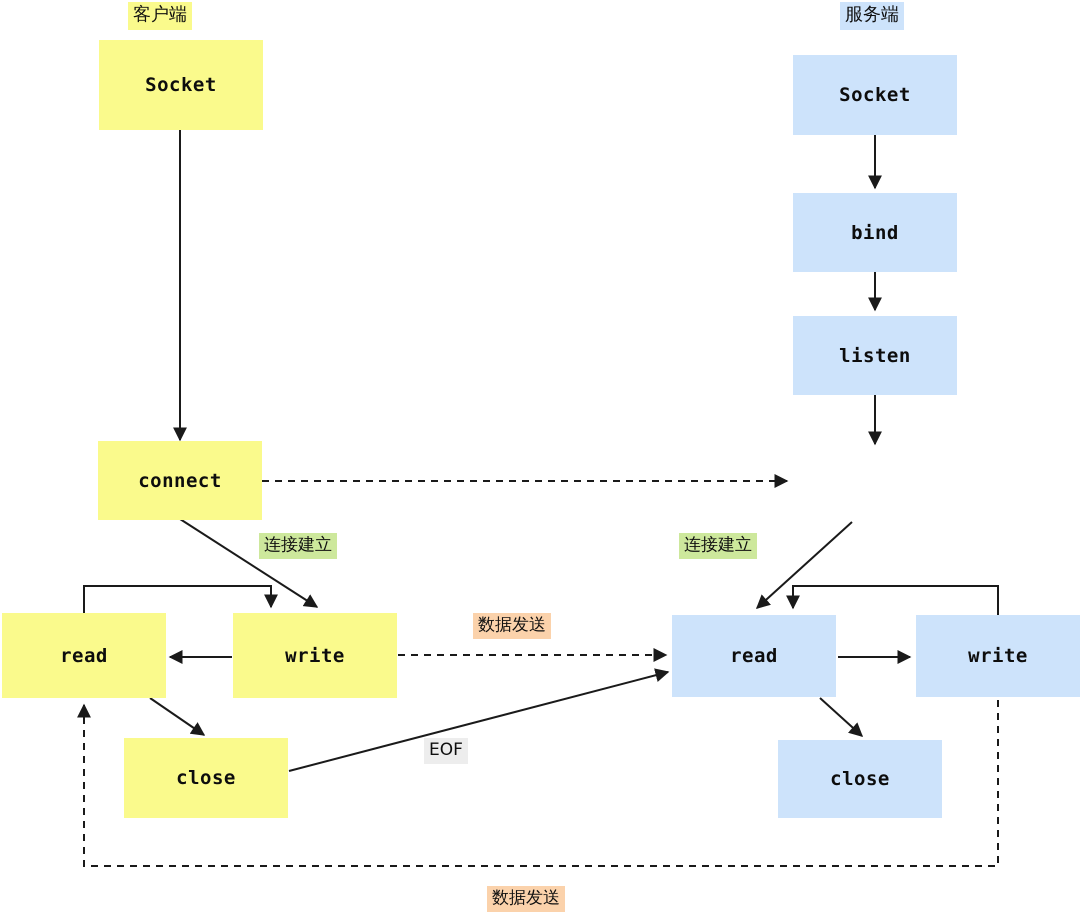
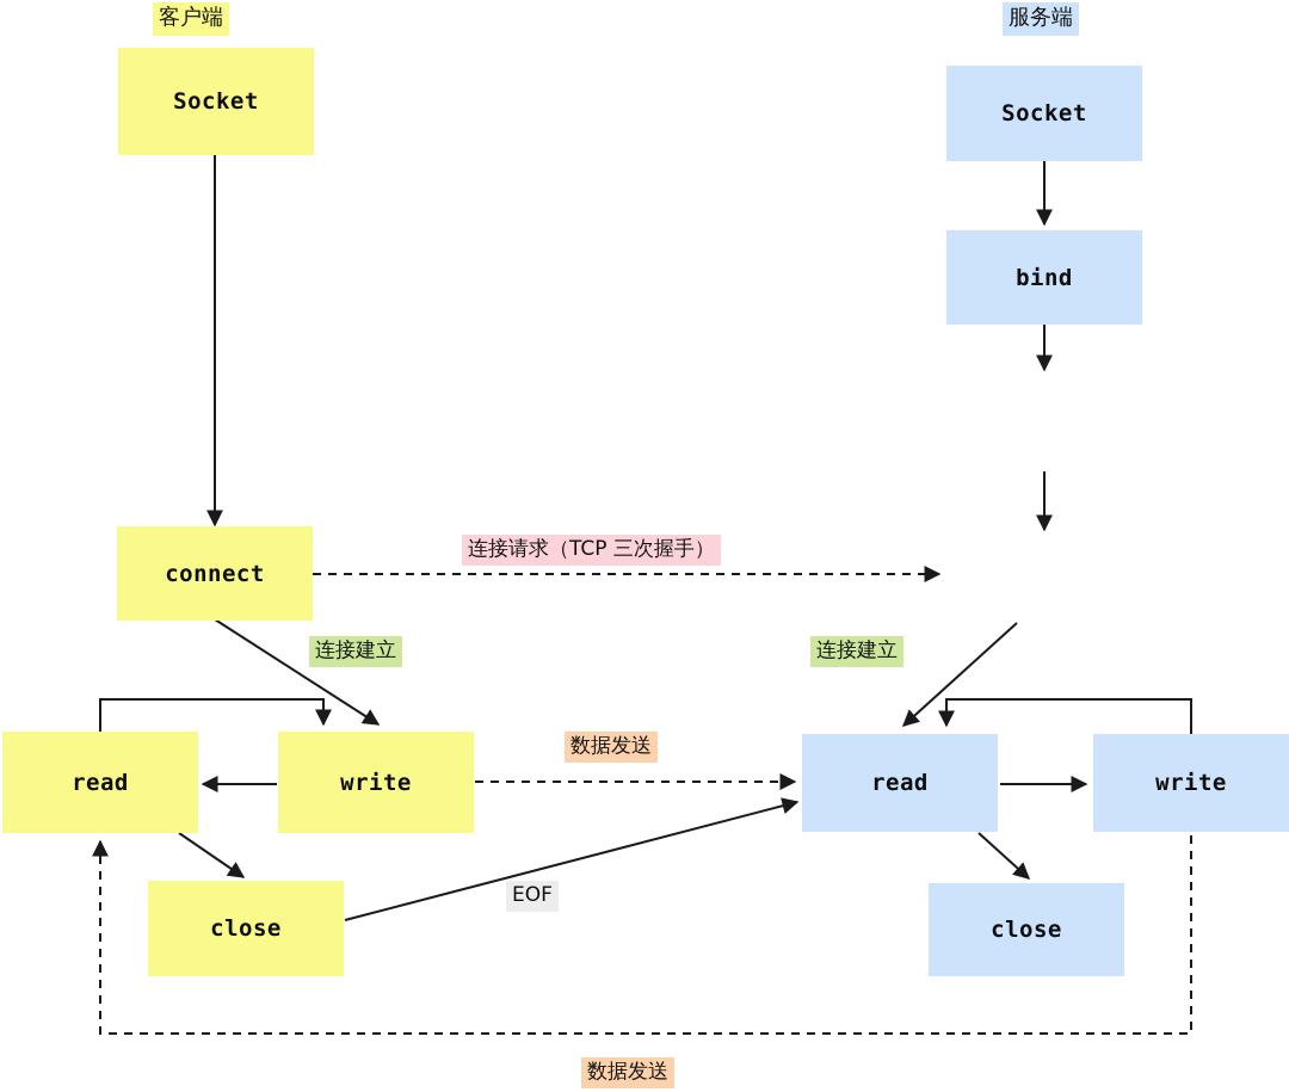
  客户端
  服务端
  Socket
  connect
  read
  write
  close
  Socket
  bind
- listen
  read
  write
  close
+ 连接请求（TCP 三次握手）
  连接建立
  连接建立
  数据发送
  EOF
  数据发送
